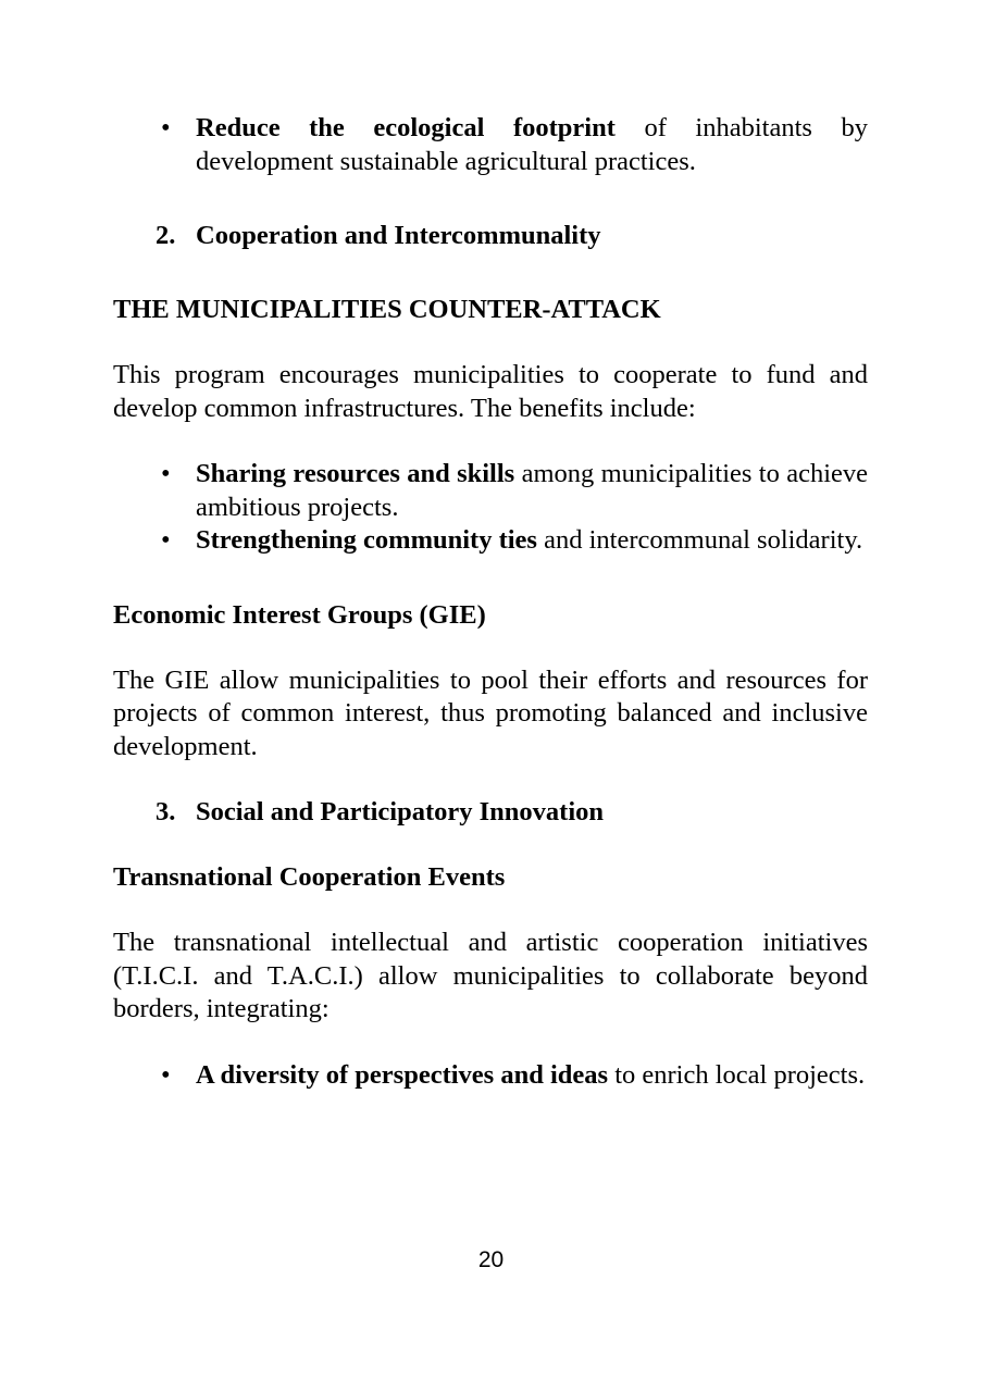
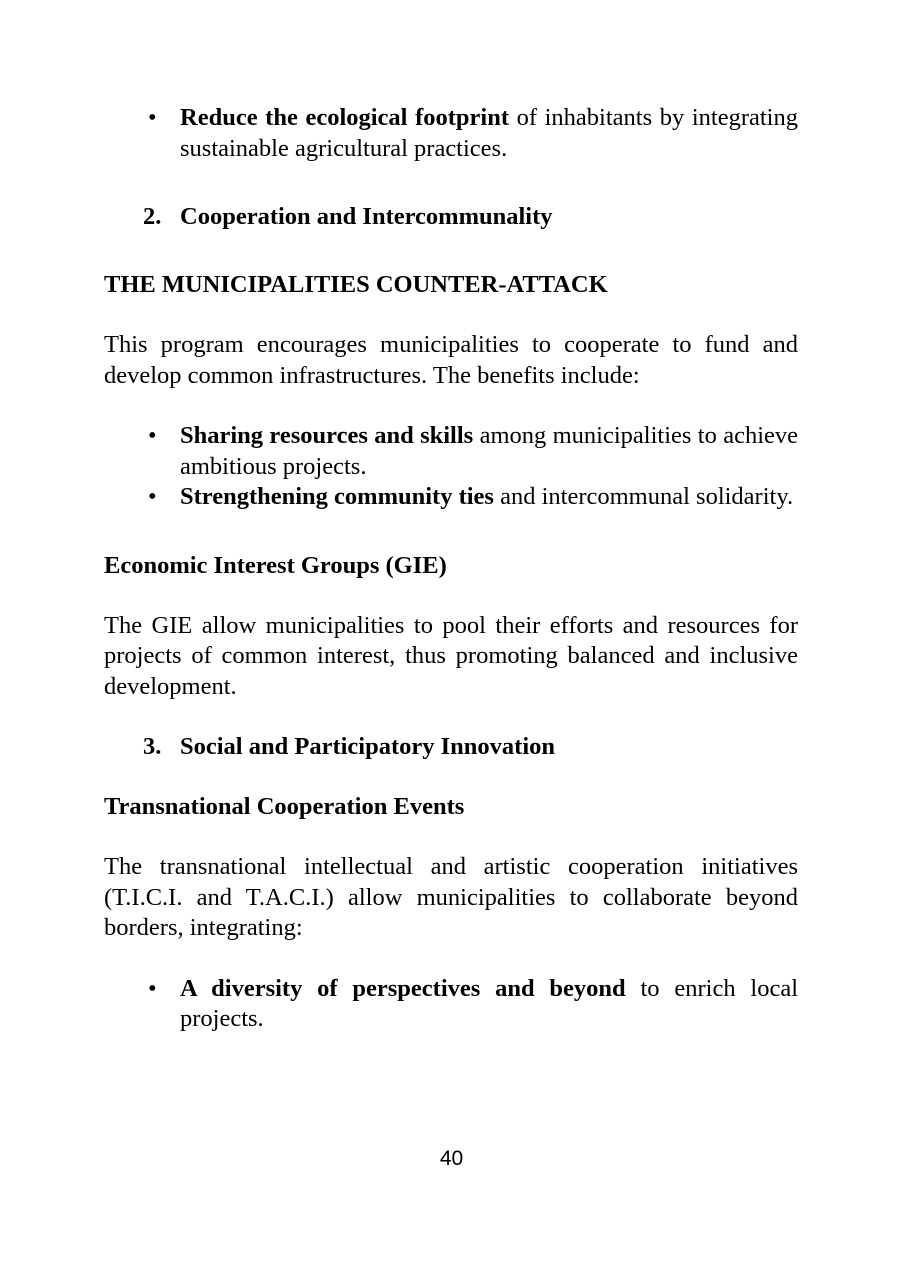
- Reduce the ecological footprint of inhabitants by development sustainable agricultural practices.
+ Reduce the ecological footprint of inhabitants by integrating sustainable agricultural practices.
  2.
  Cooperation and Intercommunality
  THE MUNICIPALITIES COUNTER-ATTACK
  This program encourages municipalities to cooperate to fund and develop common infrastructures. The benefits include:
  Sharing resources and skills among municipalities to achieve ambitious projects.
  Strengthening community ties and intercommunal solidarity.
  Economic Interest Groups (GIE)
  The GIE allow municipalities to pool their efforts and resources for projects of common interest, thus promoting balanced and inclusive development.
  3.
  Social and Participatory Innovation
  Transnational Cooperation Events
  The transnational intellectual and artistic cooperation initiatives (T.I.C.I. and T.A.C.I.) allow municipalities to collaborate beyond borders, integrating:
- A diversity of perspectives and ideas to enrich local projects.
+ A diversity of perspectives and beyond to enrich local projects.
- 20
+ 40
